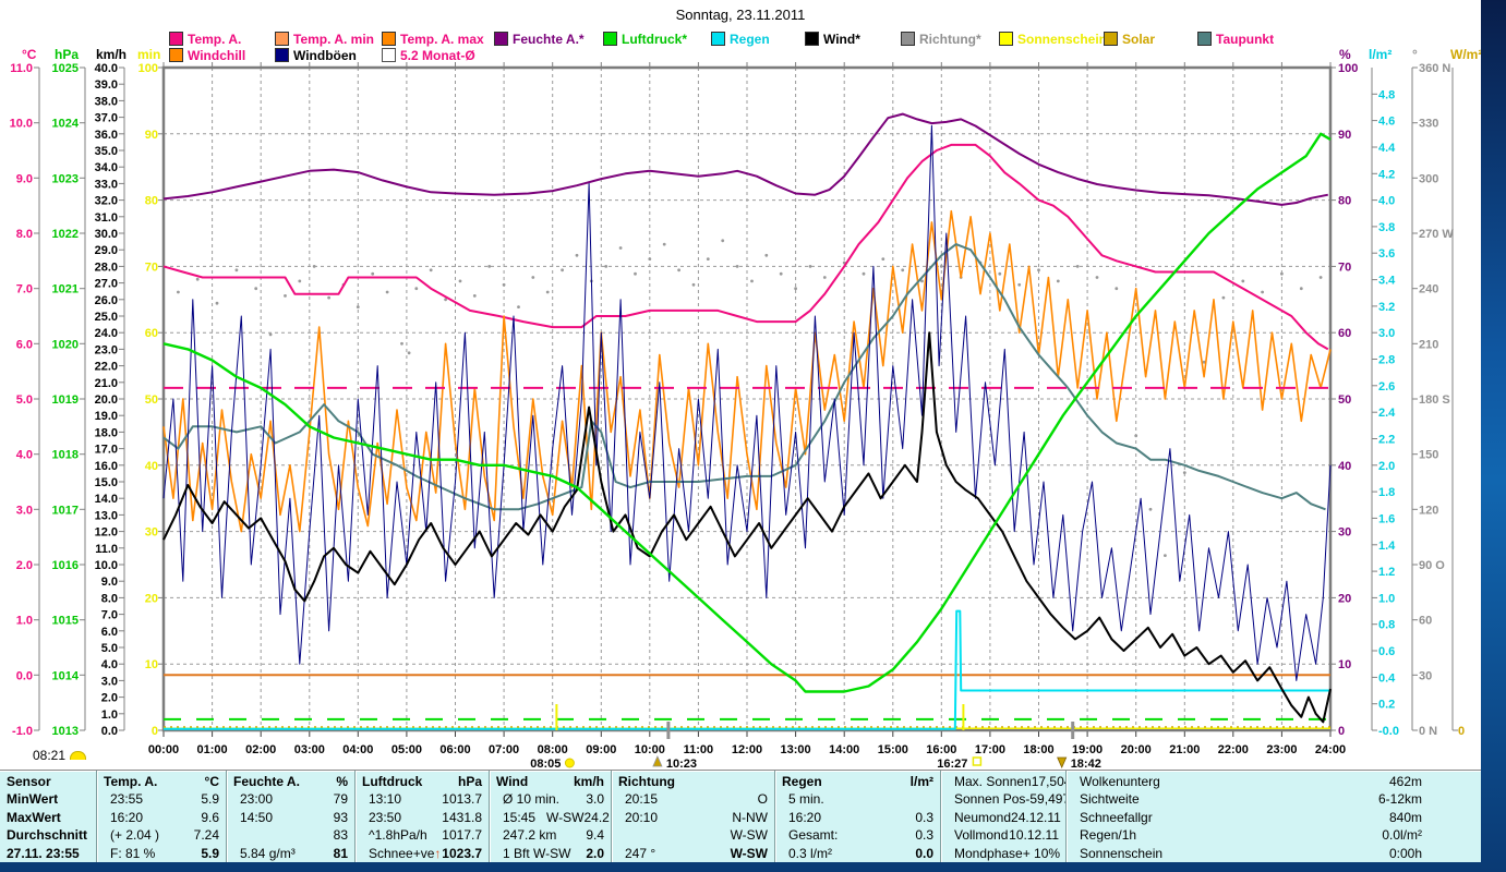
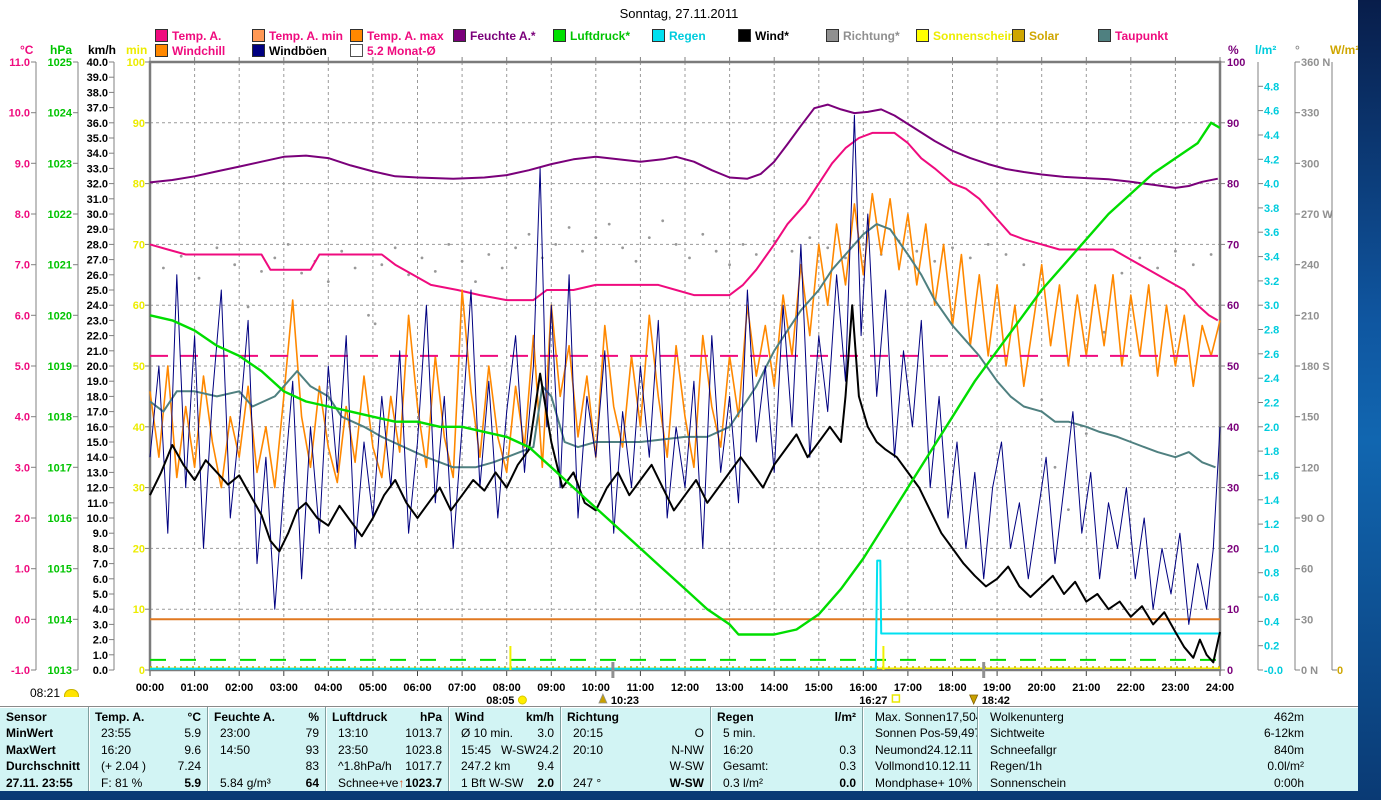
  11.0
  10.0
  9.0
  8.0
  7.0
  6.0
  5.0
  4.0
  3.0
  2.0
  1.0
  0.0
  -1.0
  1025
  1024
  1023
  1022
  1021
  1020
  1019
  1018
  1017
  1016
  1015
  1014
  1013
  40.0
  39.0
  38.0
  37.0
  36.0
  35.0
  34.0
  33.0
  32.0
  31.0
  30.0
  29.0
  28.0
  27.0
  26.0
  25.0
  24.0
  23.0
  22.0
  21.0
  20.0
  19.0
  18.0
  17.0
  16.0
  15.0
  14.0
  13.0
  12.0
  11.0
  10.0
  9.0
  8.0
  7.0
  6.0
  5.0
  4.0
  3.0
  2.0
  1.0
  0.0
  100
  90
  80
  70
  60
  50
  40
  30
  20
  10
  0
  100
  90
  80
  70
  60
  50
  40
  30
  20
  10
  0
  4.8
  4.6
  4.4
  4.2
  4.0
  3.8
  3.6
  3.4
  3.2
  3.0
  2.8
  2.6
  2.4
  2.2
  2.0
  1.8
  1.6
  1.4
  1.2
  1.0
  0.8
  0.6
  0.4
  0.2
  -0.0
  360 N
  330
  300
  270 W
  240
  210
  180 S
  150
  120
  90 O
  60
  30
  0 N
  0
  00:00
  01:00
  02:00
  03:00
  04:00
  05:00
  06:00
  07:00
  08:00
  09:00
  10:00
  11:00
  12:00
  13:00
  14:00
  15:00
  16:00
  17:00
  18:00
  19:00
  20:00
  21:00
  22:00
  23:00
  24:00
  08:05
  10:23
  16:27
  18:42
- Sonntag, 23.11.2011
+ Sonntag, 27.11.2011
  Temp. A.
  Temp. A. min
  Temp. A. max
  Feuchte A.*
  Luftdruck*
  Regen
  Wind*
  Richtung*
  Sonnenschei
  Solar
  Taupunkt
  Windchill
  Windböen
  5.2 Monat-Ø
  °C
  hPa
  km/h
  min
  %
  l/m²
  °
  W/m²
  08:21
  Sensor
  MinWert
  MaxWert
  Durchschnitt
  27.11. 23:55
  Temp. A.
  °C
  23:55
  5.9
  16:20
  9.6
  (+ 2.04 )
  7.24
  F: 81 %
  5.9
  Feuchte A.
  %
  23:00
  79
  14:50
  93
  83
  5.84 g/m³
- 81
+ 64
  Luftdruck
  hPa
  13:10
  1013.7
  23:50
- 1431.8
+ 1023.8
  ^1.8hPa/h
  1017.7
  Schnee+ve↑
  1023.7
  Wind
  km/h
  Ø 10 min.
  3.0
  15:45 W-SW
  24.2
  247.2 km
  9.4
  1 Bft W-SW
  2.0
  Richtung
  20:15
  O
  20:10
  N-NW
  W-SW
  247 °
  W-SW
  Regen
  l/m²
  5 min.
  16:20
  0.3
  Gesamt:
  0.3
  0.3 l/m²
  0.0
  Max. Sonnen
  17,50
  Sonnen Pos
  -59,49
  Neumond
  24.12.11
  Vollmond
  10.12.11
  Mondphase
  + 10%
  Wolkenunterg
  462m
  Sichtweite
  6-12km
  Schneefallgr
  840m
  Regen/1h
  0.0l/m²
  Sonnenschein
  0:00h
